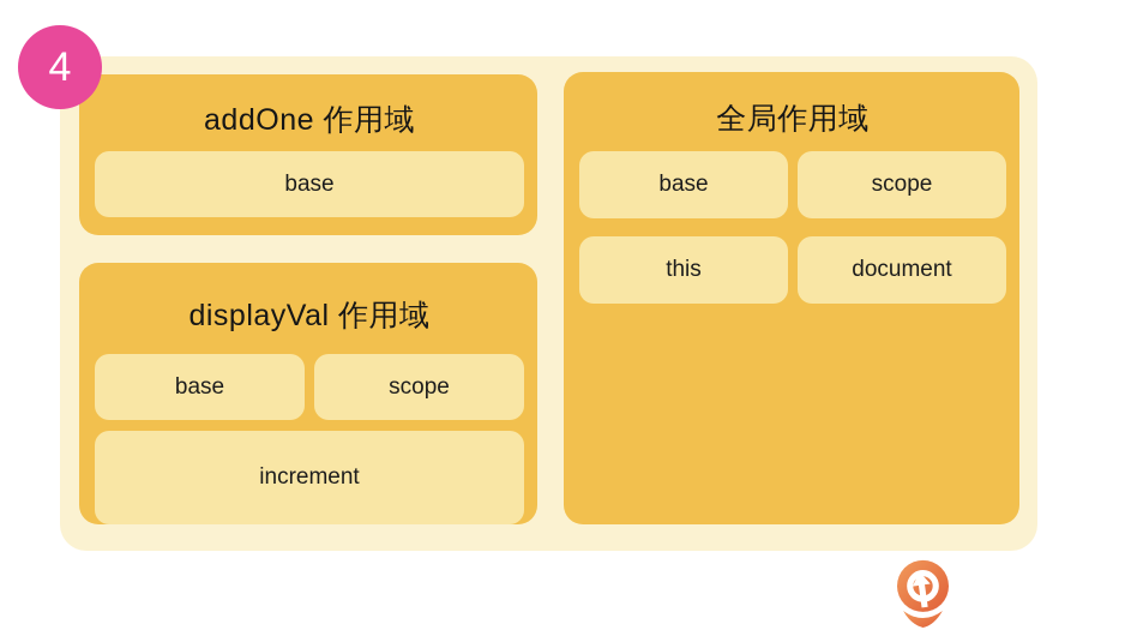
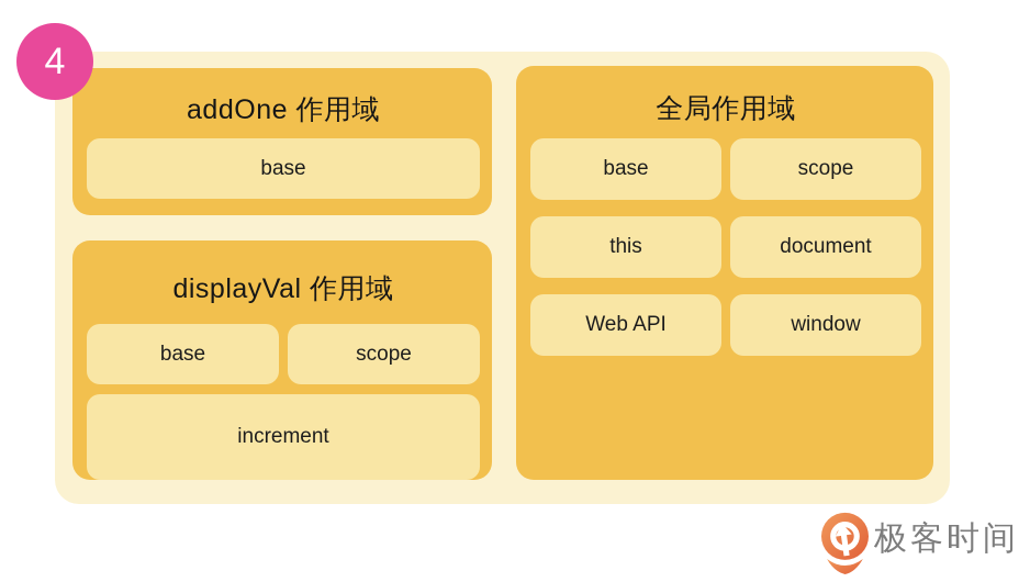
  4
  addOne 作用域
  base
  displayVal 作用域
  base
  scope
  increment
  全局作用域
  base
  scope
  this
  document
+ Web API
+ window
+ 极客时间
